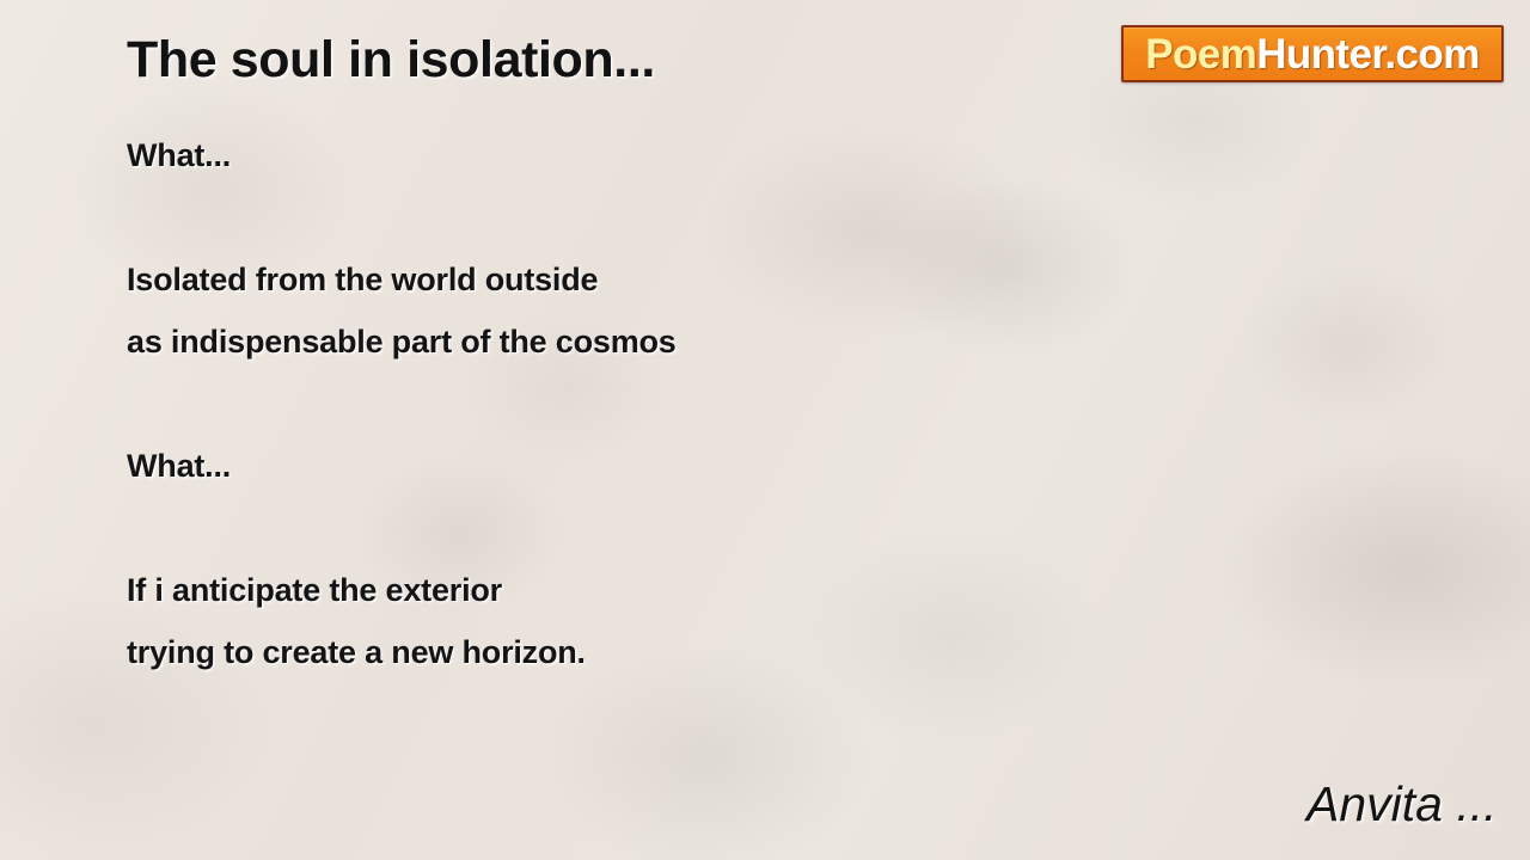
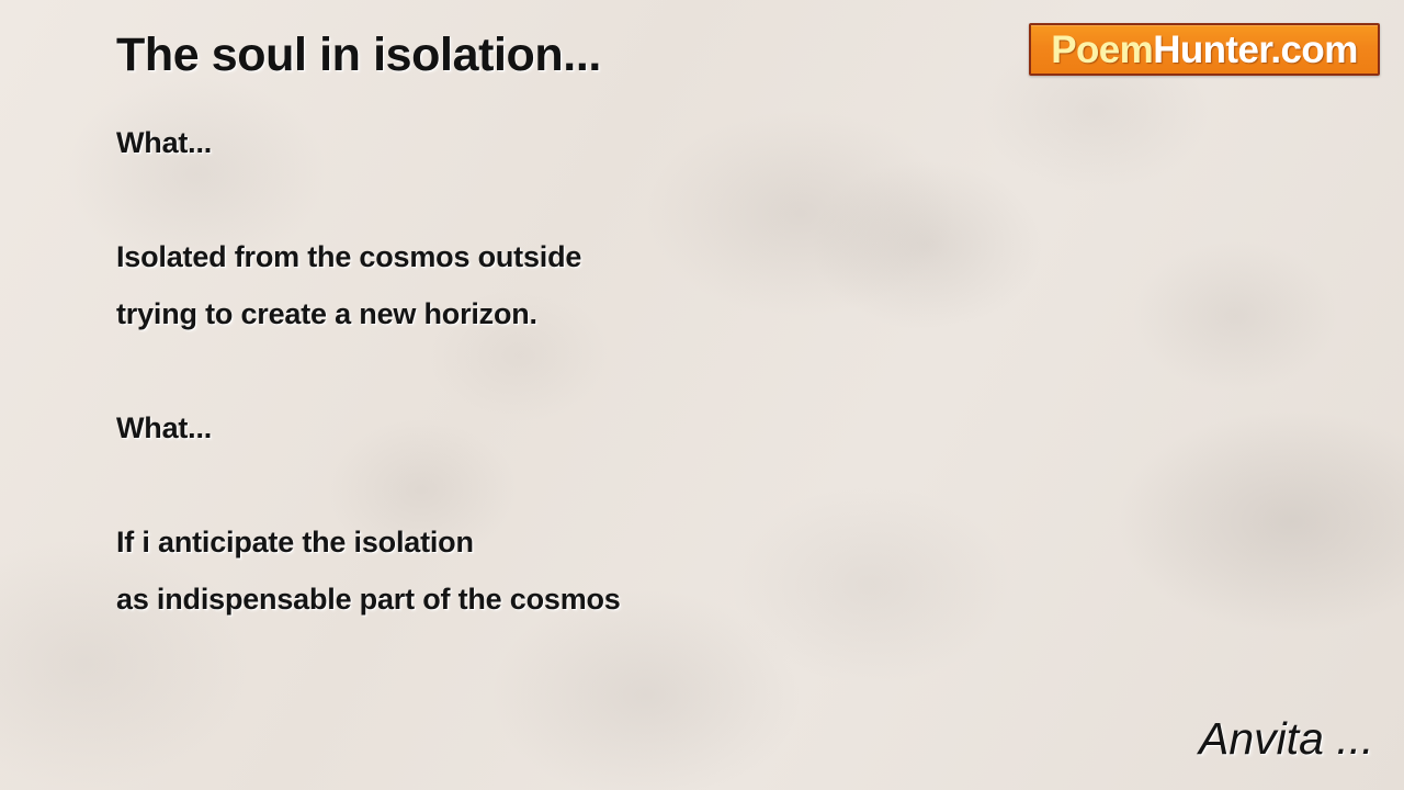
  The soul in isolation...
  PoemHunter.com
  What...
- Isolated from the world outside
+ Isolated from the cosmos outside
- as indispensable part of the cosmos
+ trying to create a new horizon.
  What...
- If i anticipate the exterior
+ If i anticipate the isolation
- trying to create a new horizon.
+ as indispensable part of the cosmos
  Anvita ...
